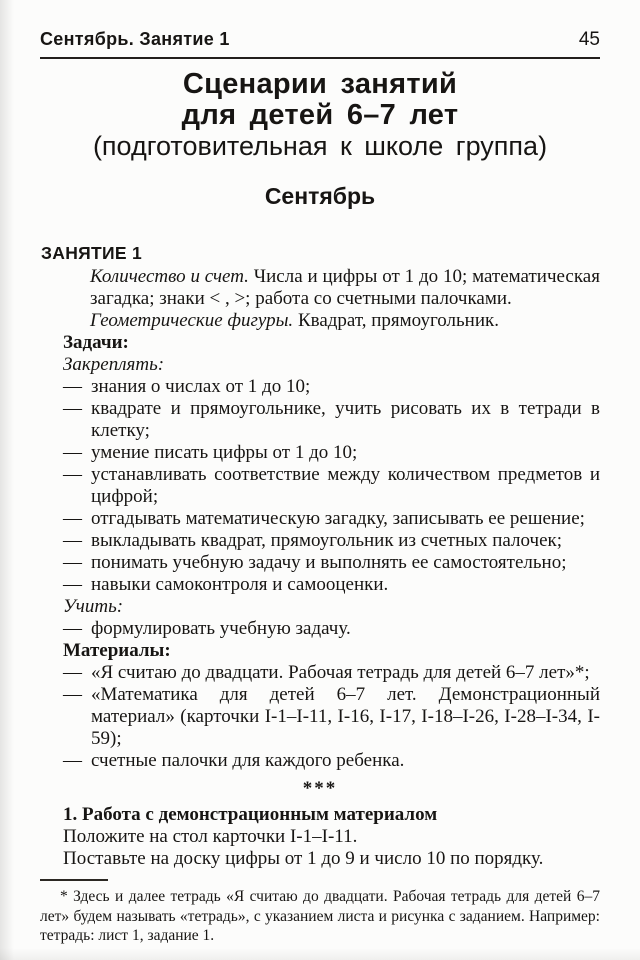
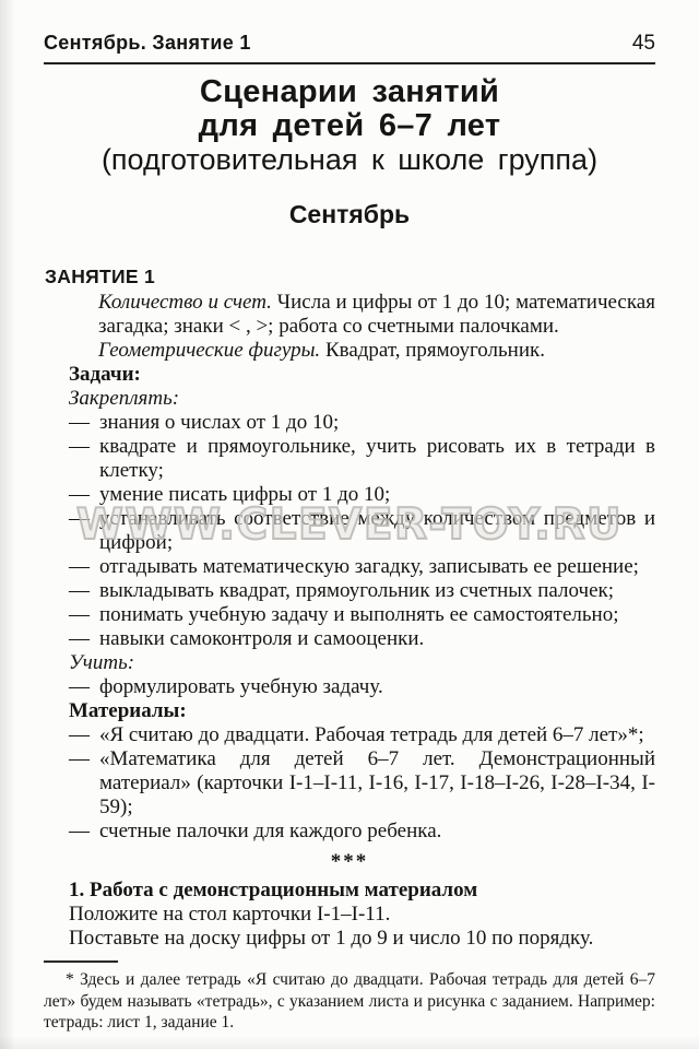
+ WWW.CLEVER-TOY.RU
